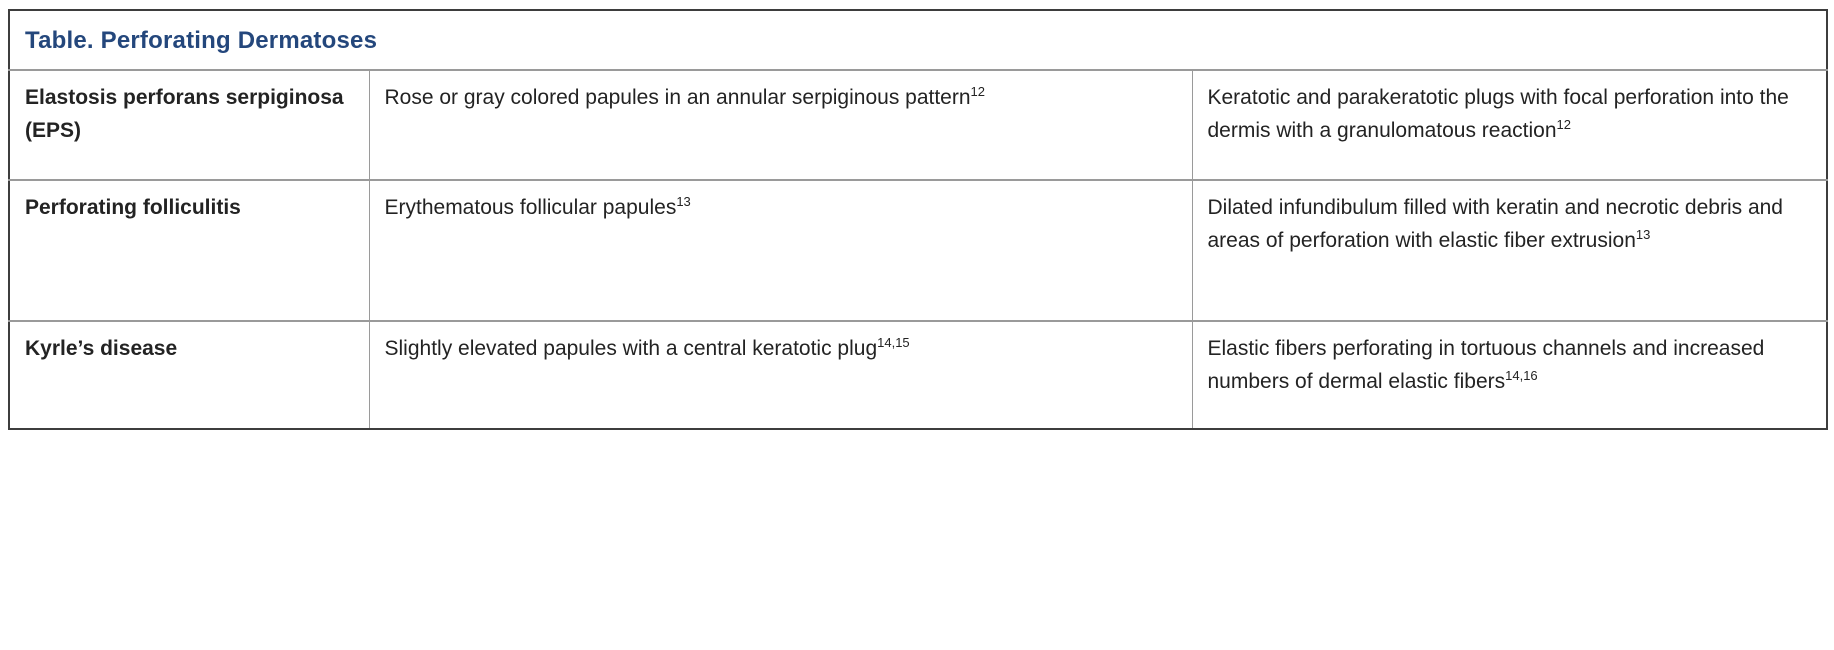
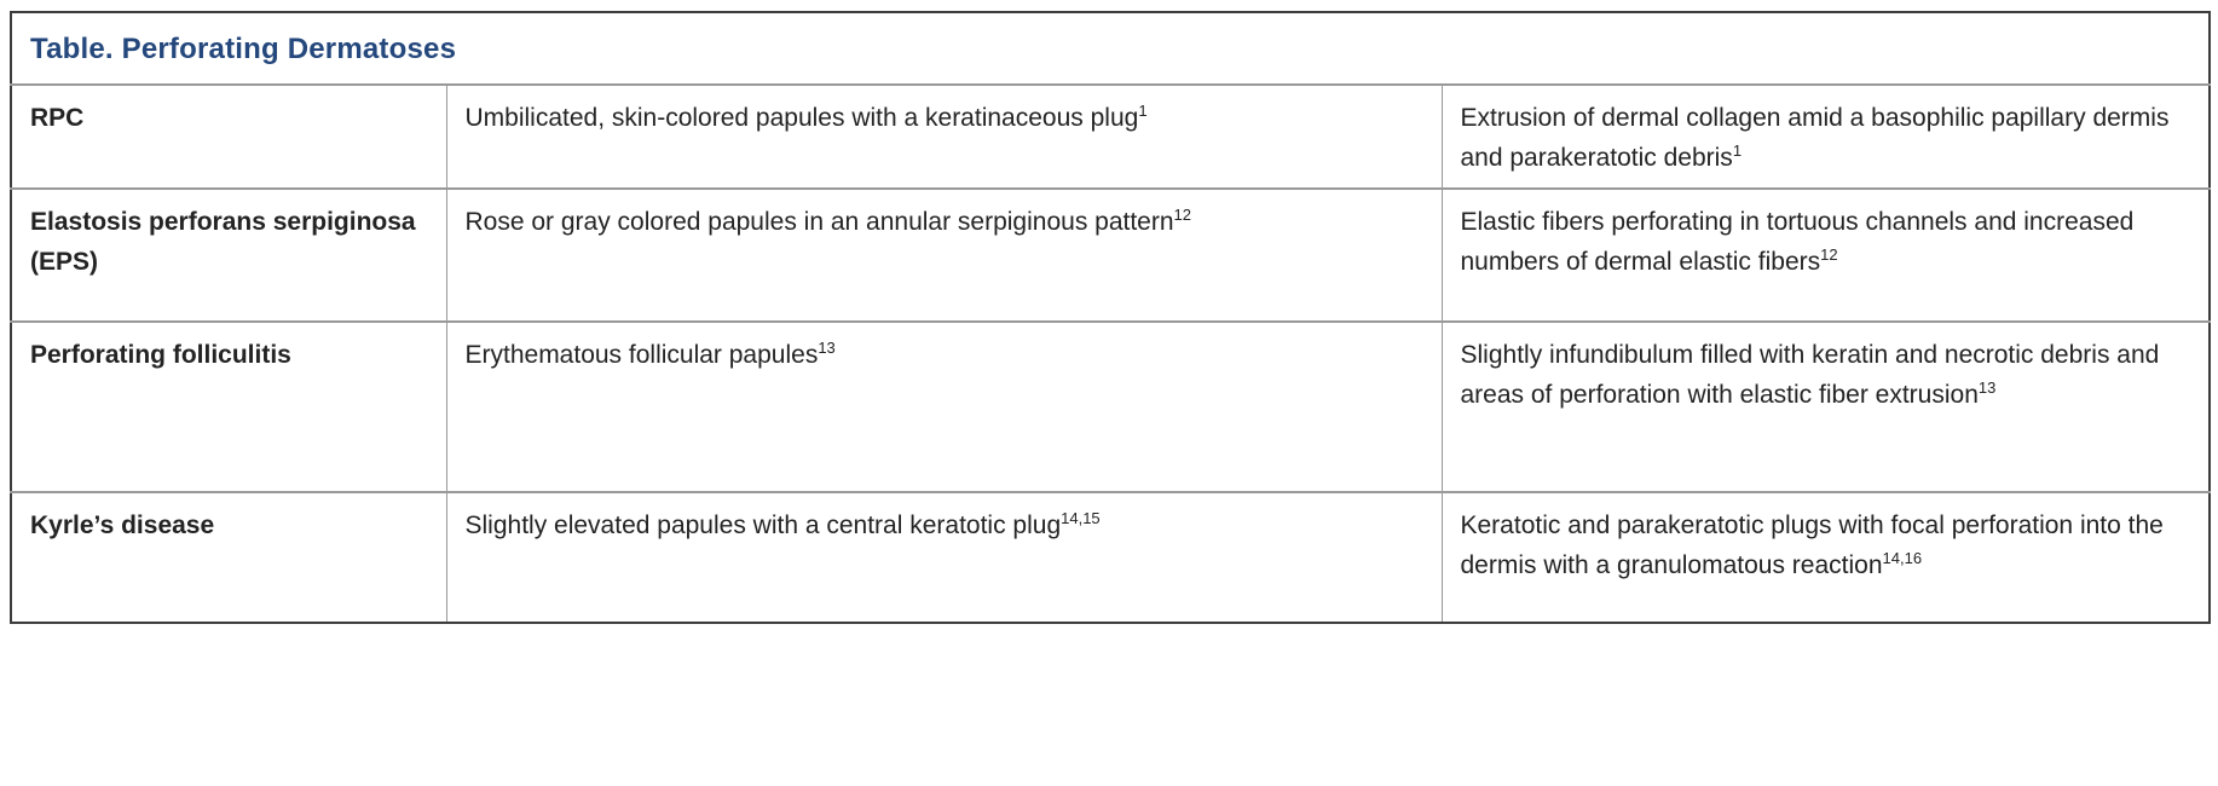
  Table. Perforating Dermatoses
+ RPC	Umbilicated, skin-colored papules with a keratinaceous plug1	Extrusion of dermal collagen amid a basophilic papillary dermis and parakeratotic debris1
- Elastosis perforans serpiginosa (EPS)	Rose or gray colored papules in an annular serpiginous pattern12	Keratotic and parakeratotic plugs with focal perforation into the dermis with a granulomatous reaction12
+ Elastosis perforans serpiginosa (EPS)	Rose or gray colored papules in an annular serpiginous pattern12	Elastic fibers perforating in tortuous channels and increased numbers of dermal elastic fibers12
- Perforating folliculitis	Erythematous follicular papules13	Dilated infundibulum filled with keratin and necrotic debris and areas of perforation with elastic fiber extrusion13
+ Perforating folliculitis	Erythematous follicular papules13	Slightly infundibulum filled with keratin and necrotic debris and areas of perforation with elastic fiber extrusion13
- Kyrle’s disease	Slightly elevated papules with a central keratotic plug14,15	Elastic fibers perforating in tortuous channels and increased numbers of dermal elastic fibers14,16
+ Kyrle’s disease	Slightly elevated papules with a central keratotic plug14,15	Keratotic and parakeratotic plugs with focal perforation into the dermis with a granulomatous reaction14,16
